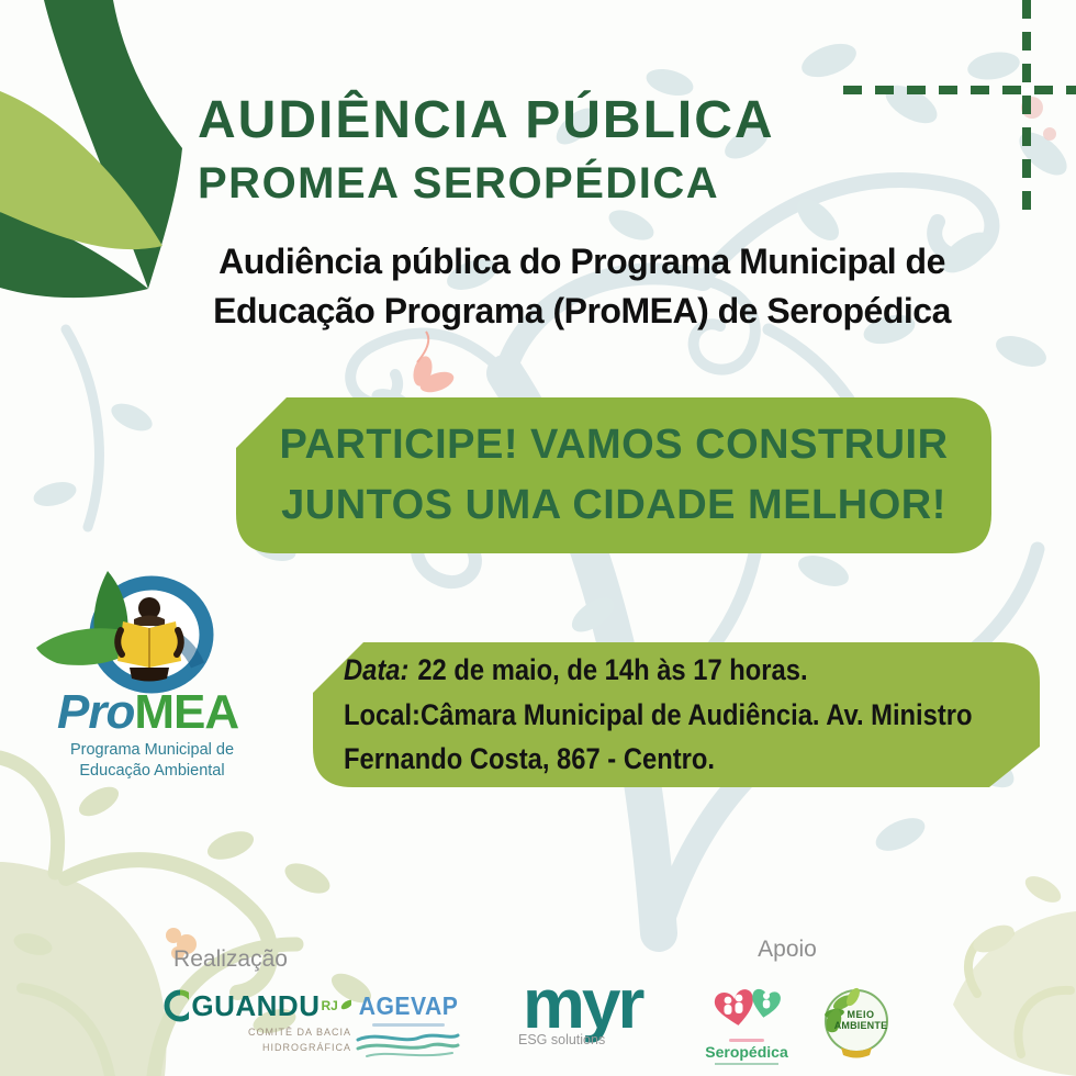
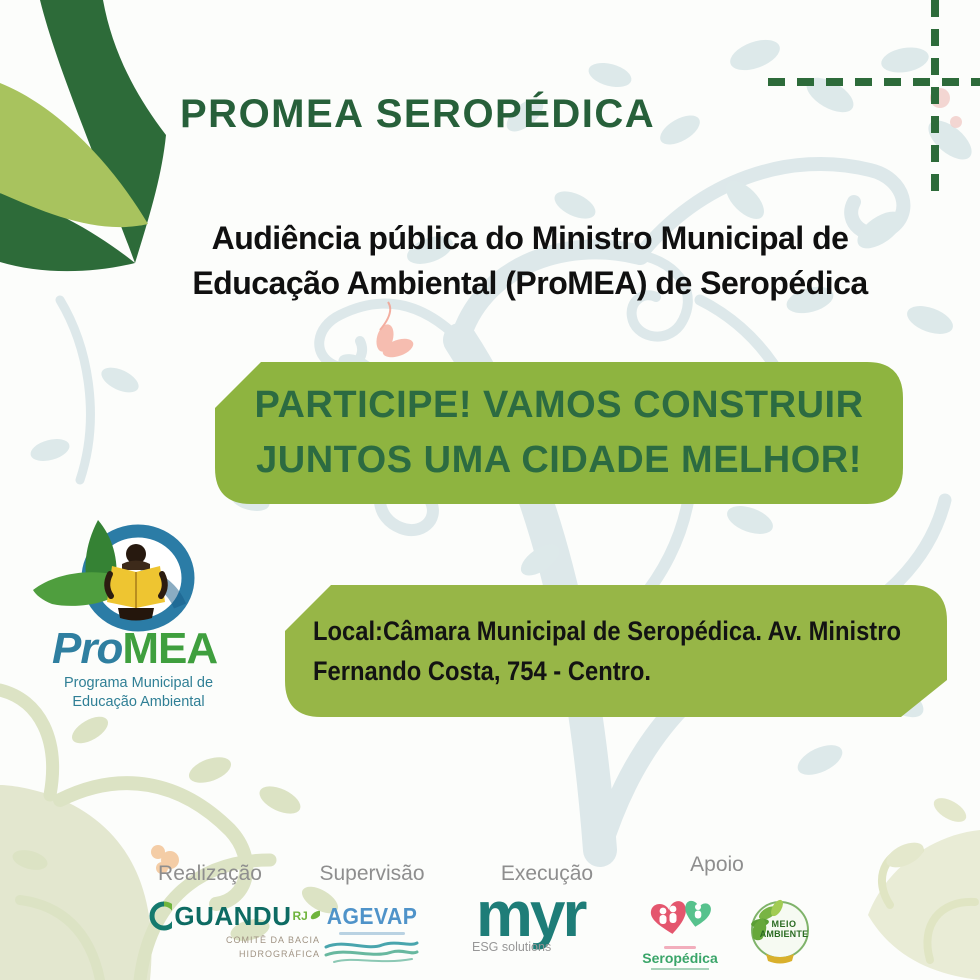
- AUDIÊNCIA PÚBLICA
  PROMEA SEROPÉDICA
- Audiência pública do Programa Municipal de
+ Audiência pública do Ministro Municipal de
- Educação Programa (ProMEA) de Seropédica
+ Educação Ambiental (ProMEA) de Seropédica
  PARTICIPE! VAMOS CONSTRUIR
  JUNTOS UMA CIDADE MELHOR!
  ProMEA
  Programa Municipal de
  Educação Ambiental
- Data: 22 de maio, de 14h às 17 horas.
- Local:Câmara Municipal de Audiência. Av. Ministro
+ Local:Câmara Municipal de Seropédica. Av. Ministro
- Fernando Costa, 867 - Centro.
+ Fernando Costa, 754 - Centro.
  Realização
+ Supervisão
+ Execução
  Apoio
  GUANDU
  RJ
  COMITÊ DA BACIA
  HIDROGRÁFICA
  AGEVAP
  myr
  ESG solutions
  Seropédica
  MEIO
  AMBIENTE
